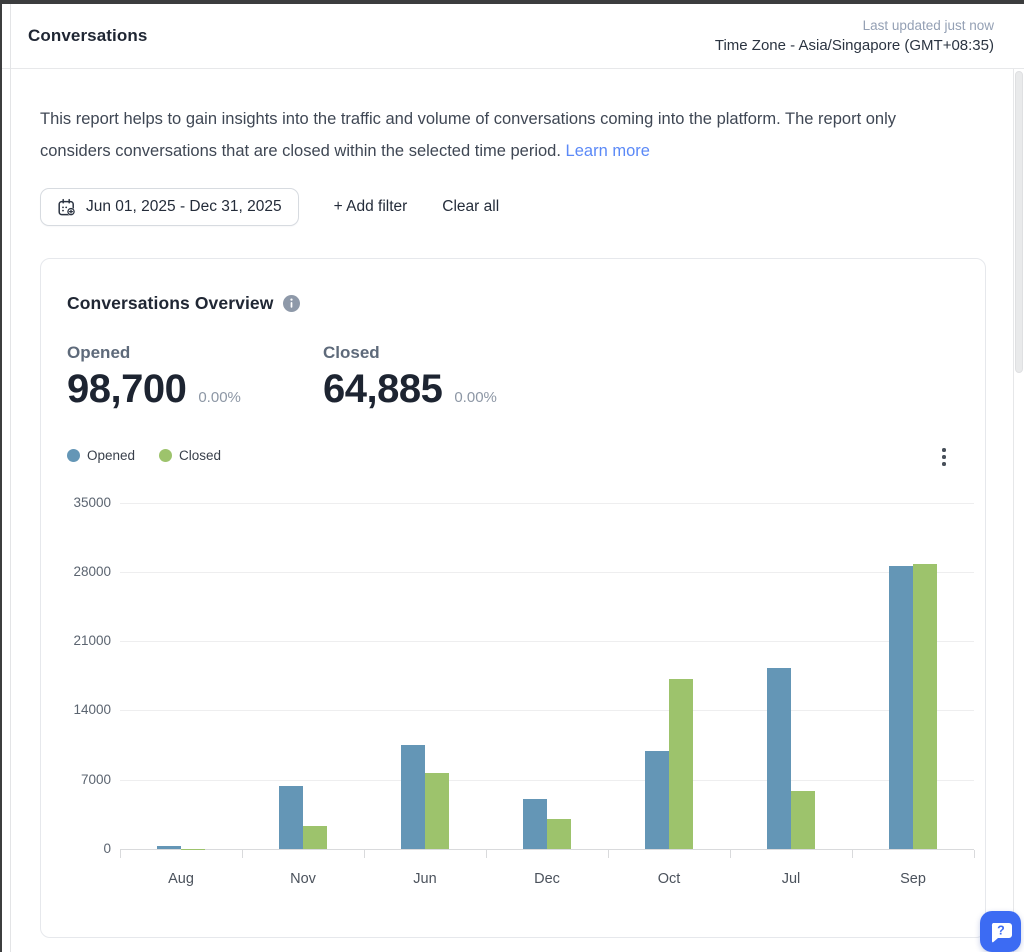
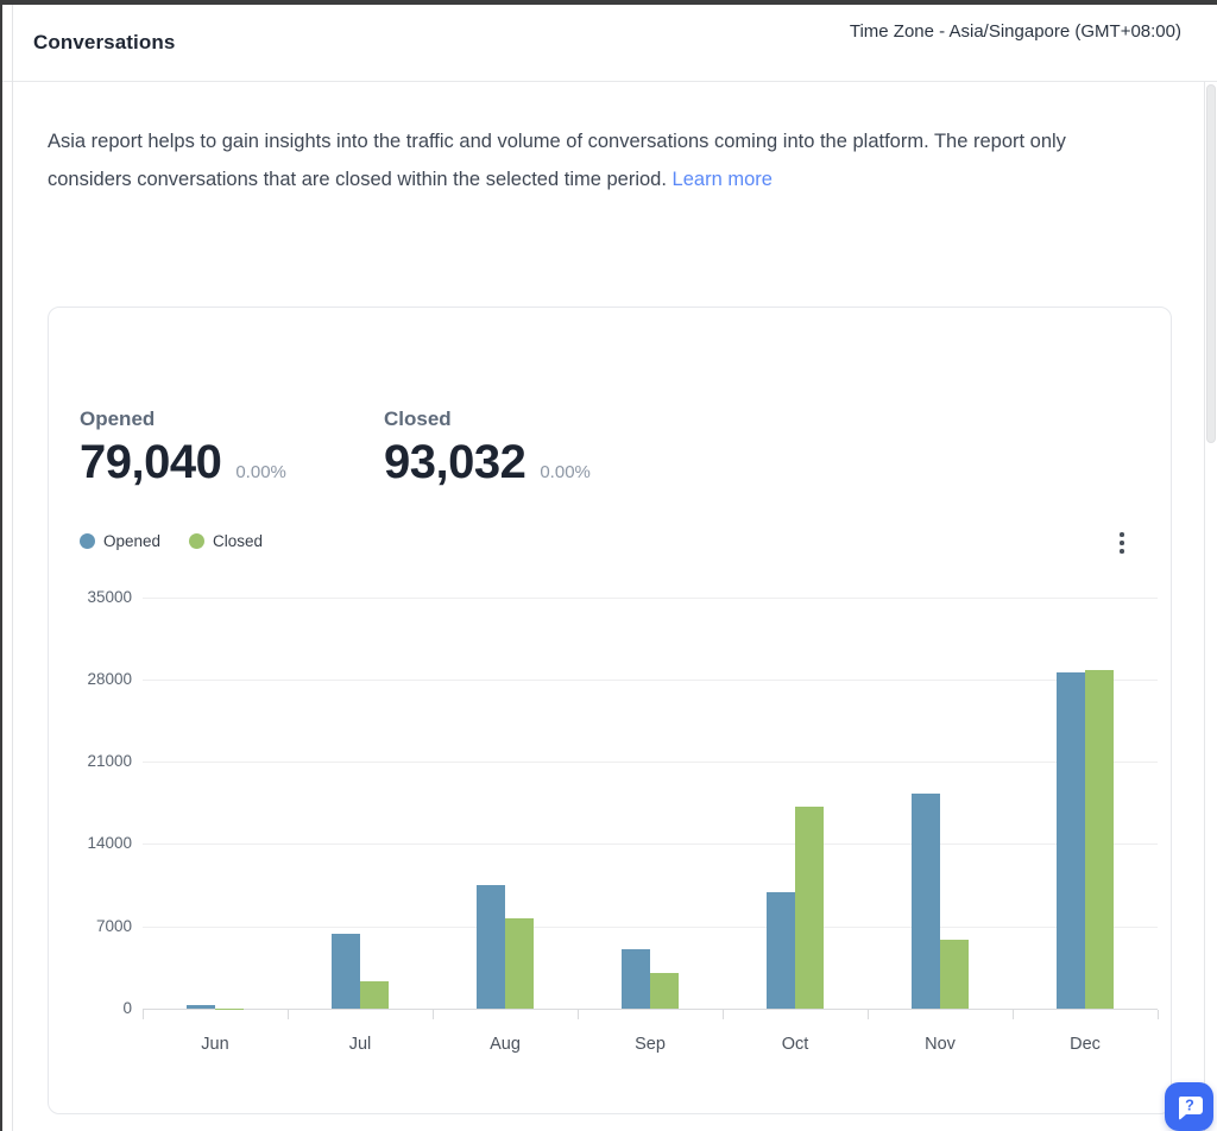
  Conversations
- Last updated just now
- Time Zone - Asia/Singapore (GMT+08:35)
+ Time Zone - Asia/Singapore (GMT+08:00)
- This report helps to gain insights into the traffic and volume of conversations coming into the platform. The report only considers conversations that are closed within the selected time period. Learn more
+ Asia report helps to gain insights into the traffic and volume of conversations coming into the platform. The report only considers conversations that are closed within the selected time period. Learn more
- Jun 01, 2025 - Dec 31, 2025
- + Add filter
- Clear all
- Conversations Overview
  Opened
- 98,700
+ 79,040
  0.00%
  Closed
- 64,885
+ 93,032
  0.00%
  Opened
  Closed
  0
  7000
  14000
  21000
  28000
  35000
- Aug
+ Jun
- Nov
+ Jul
- Jun
+ Aug
- Dec
+ Sep
  Oct
- Jul
+ Nov
- Sep
+ Dec
  ?
